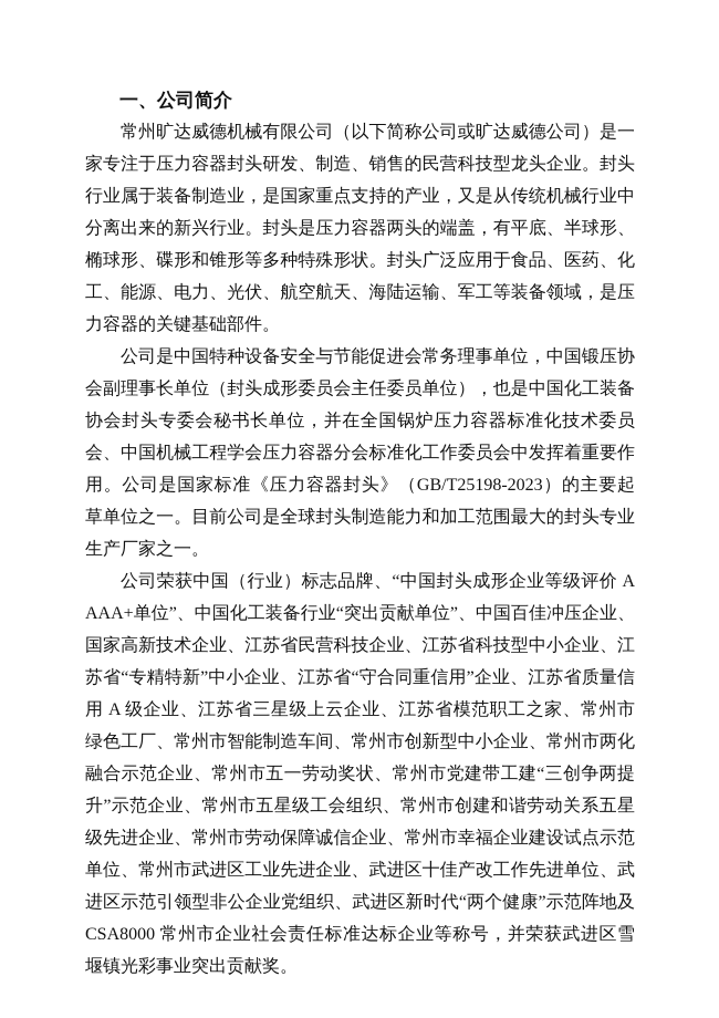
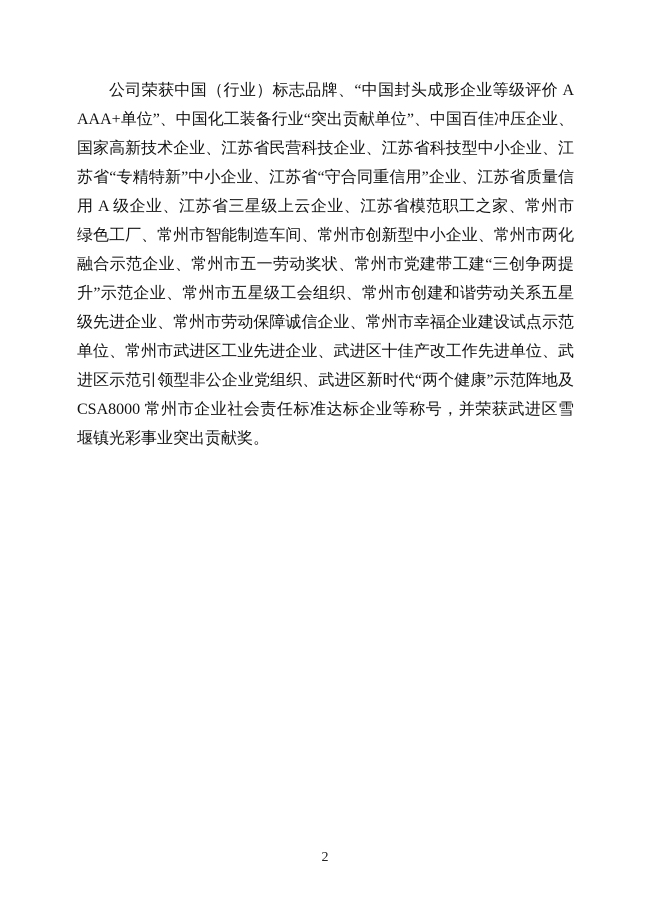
- 一、公司简介
- 常州旷达威德机械有限公司（以下简称公司或旷达威德公司）是一家专注于压力容器封头研发、制造、销售的民营科技型龙头企业。封头行业属于装备制造业，是国家重点支持的产业，又是从传统机械行业中分离出来的新兴行业。封头是压力容器两头的端盖，有平底、半球形、椭球形、碟形和锥形等多种特殊形状。封头广泛应用于食品、医药、化工、能源、电力、光伏、航空航天、海陆运输、军工等装备领域，是压力容器的关键基础部件。
- 公司是中国特种设备安全与节能促进会常务理事单位，中国锻压协会副理事长单位（封头成形委员会主任委员单位），也是中国化工装备协会封头专委会秘书长单位，并在全国锅炉压力容器标准化技术委员会、中国机械工程学会压力容器分会标准化工作委员会中发挥着重要作用。公司是国家标准《压力容器封头》（GB/T25198-2023）的主要起草单位之一。目前公司是全球封头制造能力和加工范围最大的封头专业生产厂家之一。
  公司荣获中国（行业）标志品牌、“中国封头成形企业等级评价 AAAA+单位”、中国化工装备行业“突出贡献单位”、中国百佳冲压企业、国家高新技术企业、江苏省民营科技企业、江苏省科技型中小企业、江苏省“专精特新”中小企业、江苏省“守合同重信用”企业、江苏省质量信用 A 级企业、江苏省三星级上云企业、江苏省模范职工之家、常州市绿色工厂、常州市智能制造车间、常州市创新型中小企业、常州市两化融合示范企业、常州市五一劳动奖状、常州市党建带工建“三创争两提升”示范企业、常州市五星级工会组织、常州市创建和谐劳动关系五星级先进企业、常州市劳动保障诚信企业、常州市幸福企业建设试点示范单位、常州市武进区工业先进企业、武进区十佳产改工作先进单位、武进区示范引领型非公企业党组织、武进区新时代“两个健康”示范阵地及 CSA8000 常州市企业社会责任标准达标企业等称号，并荣获武进区雪堰镇光彩事业突出贡献奖。
+ 2
